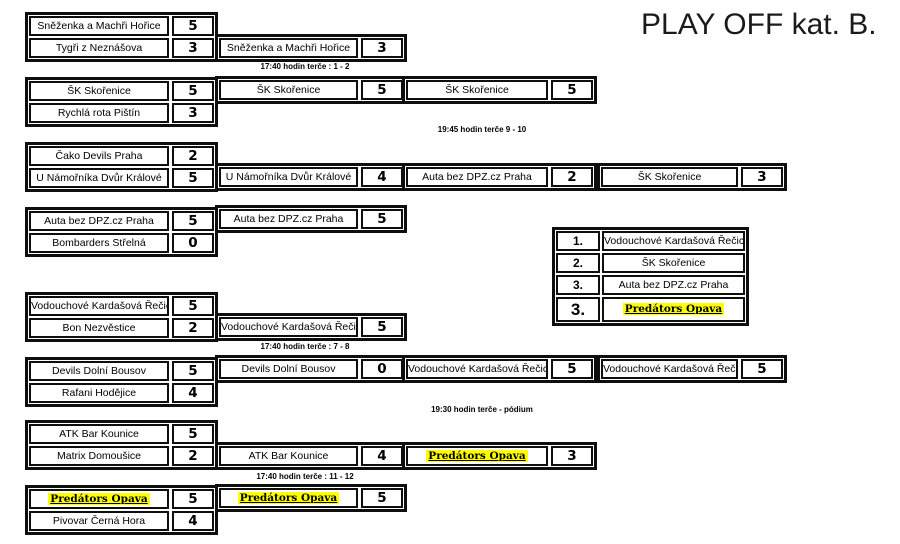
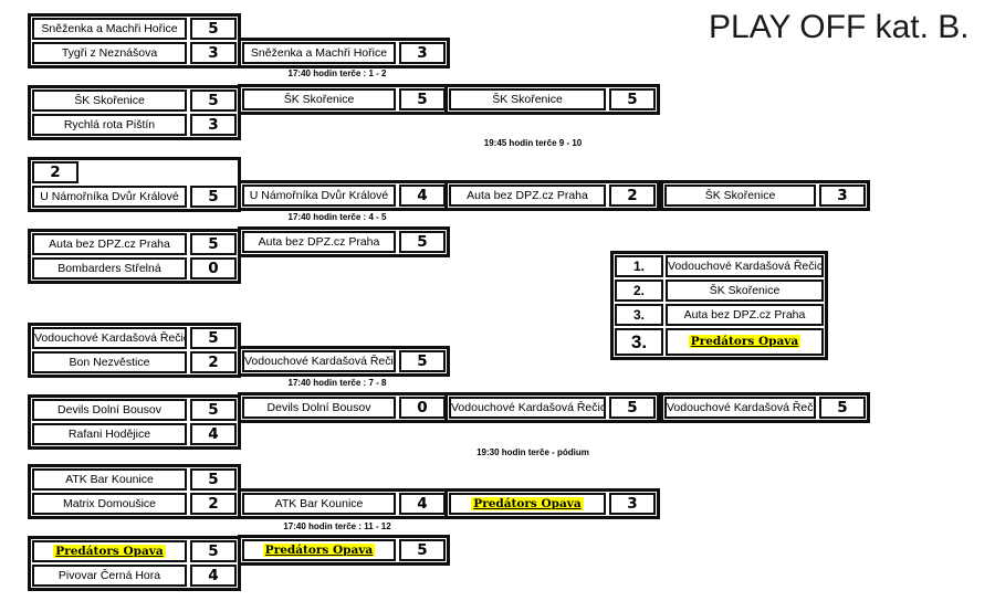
  PLAY OFF kat. B.
  Sněženka a Machři Hořice
  5
  Tygři z Neznášova
  3
  ŠK Skořenice
  5
  Rychlá rota Pištín
  3
- Čako Devils Praha
  2
  U Námořníka Dvůr Králové
  5
  Auta bez DPZ.cz Praha
  5
  Bombarders Střelná
  0
  Vodouchové Kardašová Řečic
  5
  Bon Nezvěstice
  2
  Devils Dolní Bousov
  5
  Rafani Hodějice
  4
  ATK Bar Kounice
  5
  Matrix Domoušice
  2
  Predátors Opava
  5
  Pivovar Černá Hora
  4
  Sněženka a Machři Hořice
  3
  ŠK Skořenice
  5
  U Námořníka Dvůr Králové
  4
  Auta bez DPZ.cz Praha
  5
  Vodouchové Kardašová Řeči
  5
  Devils Dolní Bousov
  0
  ATK Bar Kounice
  4
  Predátors Opava
  5
  ŠK Skořenice
  5
  Auta bez DPZ.cz Praha
  2
  Vodouchové Kardašová Řečic
  5
  Predátors Opava
  3
  ŠK Skořenice
  3
  Vodouchové Kardašová Řeči
  5
  17:40 hodin terče : 1 - 2
  19:45 hodin terče 9 - 10
+ 17:40 hodin terče : 4 - 5
  17:40 hodin terče : 7 - 8
  19:30 hodin terče - pódium
  17:40 hodin terče : 11 - 12
  1.
  Vodouchové Kardašová Řečic
  2.
  ŠK Skořenice
  3.
  Auta bez DPZ.cz Praha
  3.
  Predátors Opava
